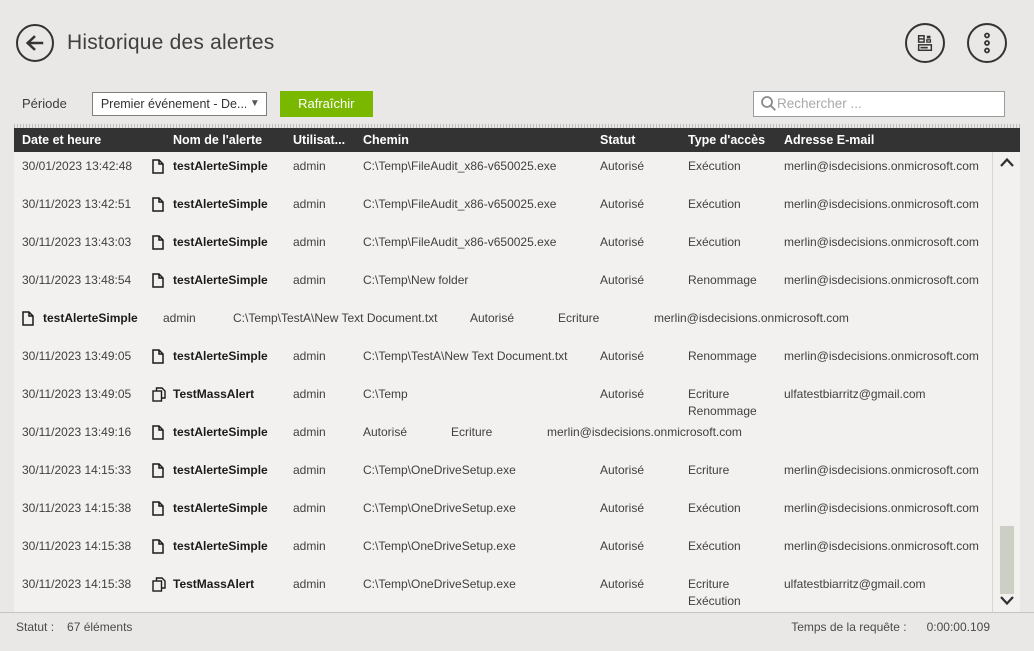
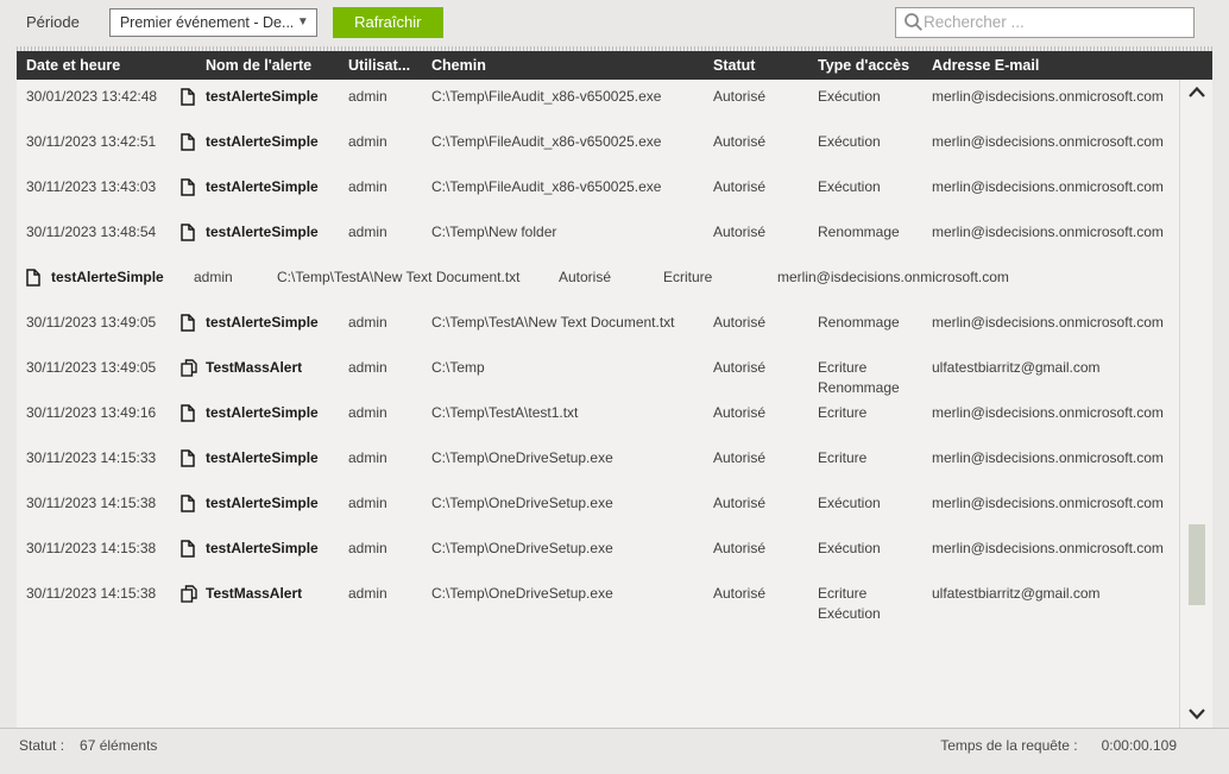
- Historique des alertes
  Période
  Premier événement - De...
  ▼
  Rafraîchir
  Rechercher ...
  Date et heure
  Nom de l'alerte
  Utilisat...
  Chemin
  Statut
  Type d'accès
  Adresse E-mail
  30/01/2023 13:42:48
  testAlerteSimple
  admin
  C:\Temp\FileAudit_x86-v650025.exe
  Autorisé
  Exécution
  merlin@isdecisions.onmicrosoft.com
  30/11/2023 13:42:51
  testAlerteSimple
  admin
  C:\Temp\FileAudit_x86-v650025.exe
  Autorisé
  Exécution
  merlin@isdecisions.onmicrosoft.com
  30/11/2023 13:43:03
  testAlerteSimple
  admin
  C:\Temp\FileAudit_x86-v650025.exe
  Autorisé
  Exécution
  merlin@isdecisions.onmicrosoft.com
  30/11/2023 13:48:54
  testAlerteSimple
  admin
  C:\Temp\New folder
  Autorisé
  Renommage
  merlin@isdecisions.onmicrosoft.com
  testAlerteSimple
  admin
  C:\Temp\TestA\New Text Document.txt
  Autorisé
  Ecriture
  merlin@isdecisions.onmicrosoft.com
  30/11/2023 13:49:05
  testAlerteSimple
  admin
  C:\Temp\TestA\New Text Document.txt
  Autorisé
  Renommage
  merlin@isdecisions.onmicrosoft.com
  30/11/2023 13:49:05
  TestMassAlert
  admin
  C:\Temp
  Autorisé
  Ecriture
  Renommage
  ulfatestbiarritz@gmail.com
  30/11/2023 13:49:16
  testAlerteSimple
  admin
+ C:\Temp\TestA\test1.txt
  Autorisé
  Ecriture
  merlin@isdecisions.onmicrosoft.com
  30/11/2023 14:15:33
  testAlerteSimple
  admin
  C:\Temp\OneDriveSetup.exe
  Autorisé
  Ecriture
  merlin@isdecisions.onmicrosoft.com
  30/11/2023 14:15:38
  testAlerteSimple
  admin
  C:\Temp\OneDriveSetup.exe
  Autorisé
  Exécution
  merlin@isdecisions.onmicrosoft.com
  30/11/2023 14:15:38
  testAlerteSimple
  admin
  C:\Temp\OneDriveSetup.exe
  Autorisé
  Exécution
  merlin@isdecisions.onmicrosoft.com
  30/11/2023 14:15:38
  TestMassAlert
  admin
  C:\Temp\OneDriveSetup.exe
  Autorisé
  Ecriture
  Exécution
  ulfatestbiarritz@gmail.com
  Statut :
  67 éléments
  Temps de la requête :
  0:00:00.109
